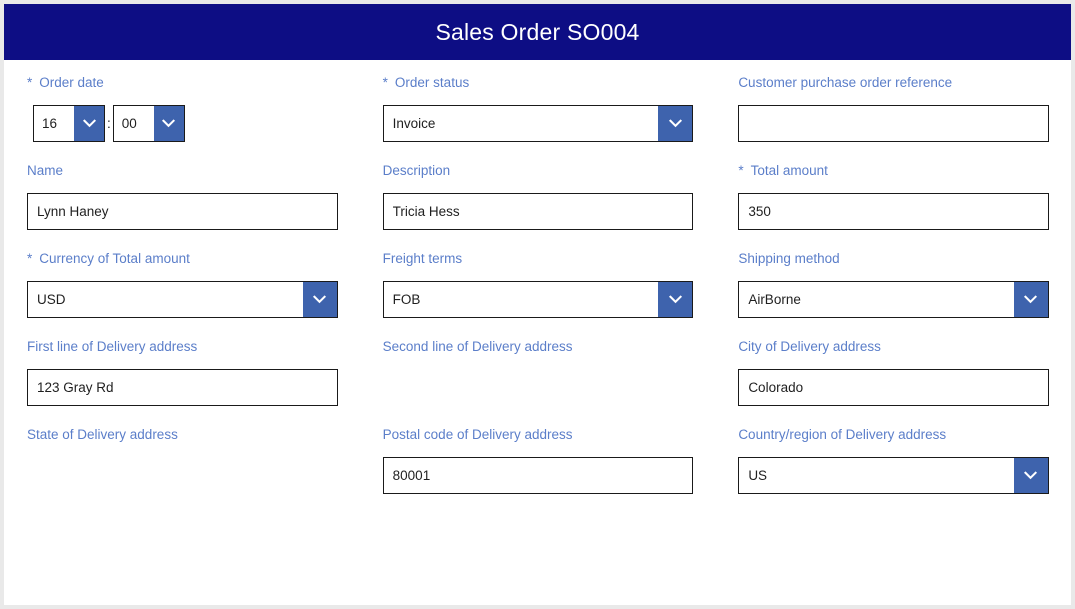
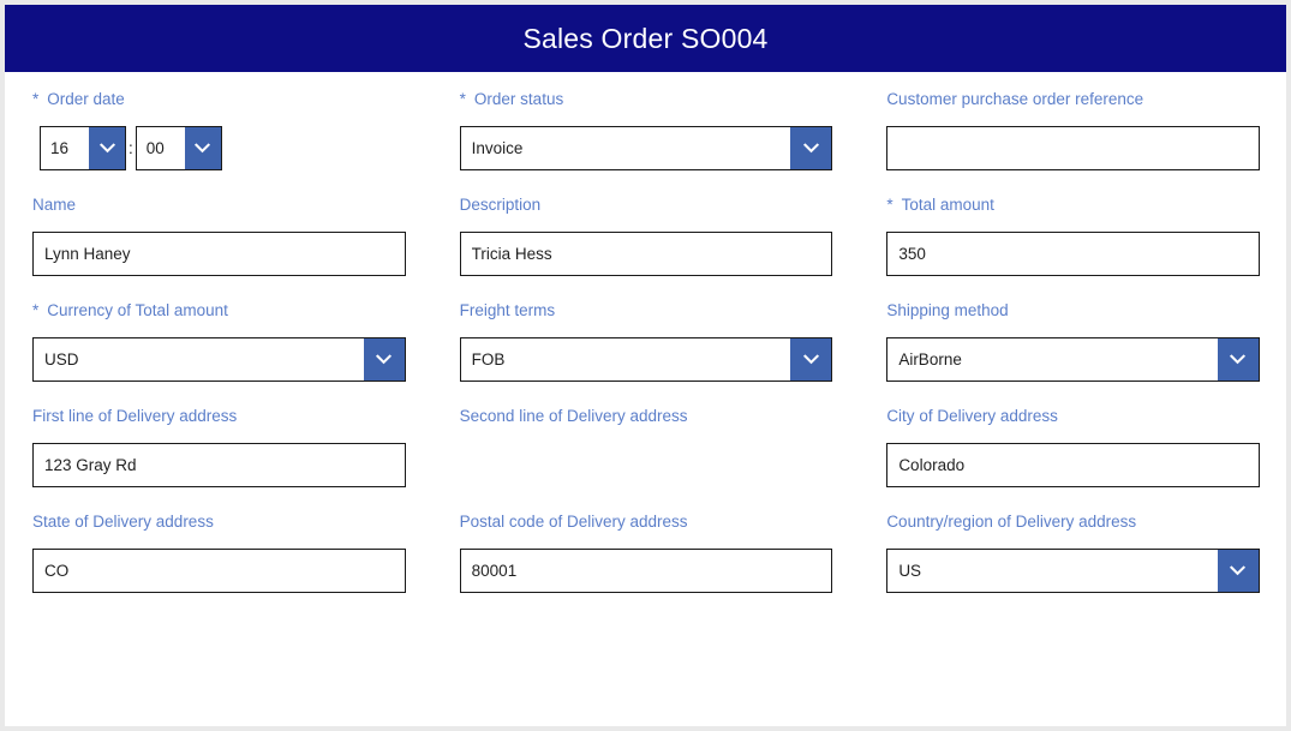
  Sales Order SO004
  *
  Order date
  16
  :
  00
  *
  Order status
  Invoice
  Customer purchase order reference
  Name
  Lynn Haney
  Description
  Tricia Hess
  *
  Total amount
  350
  *
  Currency of Total amount
  USD
  Freight terms
  FOB
  Shipping method
  AirBorne
  First line of Delivery address
  123 Gray Rd
  Second line of Delivery address
  City of Delivery address
  Colorado
  State of Delivery address
+ CO
  Postal code of Delivery address
  80001
  Country/region of Delivery address
  US
